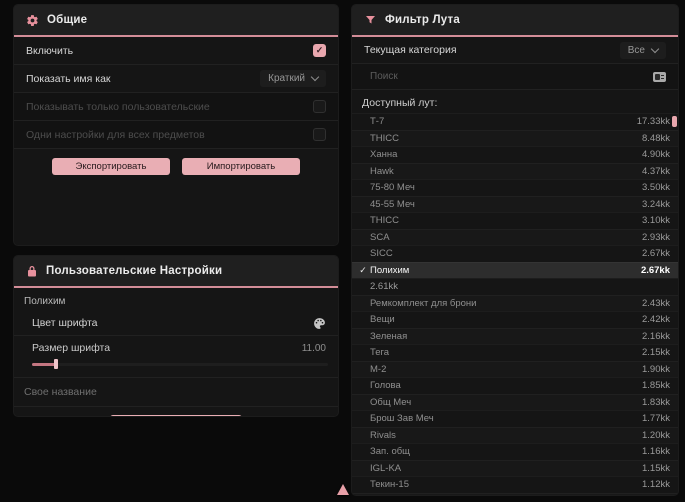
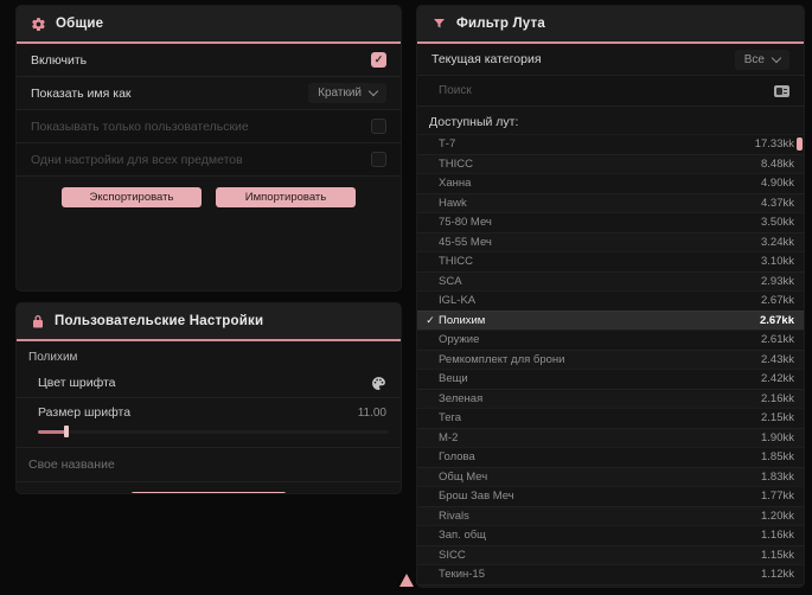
  Общие
  Включить
  Показать имя как
  Краткий
  Показывать только пользовательские
  Одни настройки для всех предметов
  Экспортировать
  Импортировать
  Пользовательские Настройки
  Полихим
  Цвет шрифта
  Размер шрифта
  11.00
  Свое название
  Фильтр Лута
  Текущая категория
  Все
  Поиск
  Доступный лут:
  Т-7
  17.33kk
  THICC
  8.48kk
  Ханна
  4.90kk
  Hawk
  4.37kk
  75-80 Меч
  3.50kk
  45-55 Меч
  3.24kk
  THICC
  3.10kk
  SCA
  2.93kk
- SICC
+ IGL-KA
  2.67kk
  ✓
  Полихим
  2.67kk
+ Оружие
  2.61kk
  Ремкомплект для брони
  2.43kk
  Вещи
  2.42kk
  Зеленая
  2.16kk
  Тега
  2.15kk
  М-2
  1.90kk
  Голова
  1.85kk
  Общ Меч
  1.83kk
  Брош Зав Меч
  1.77kk
  Rivals
  1.20kk
  Зап. общ
  1.16kk
- IGL-KA
+ SICC
  1.15kk
  Текин-15
  1.12kk
